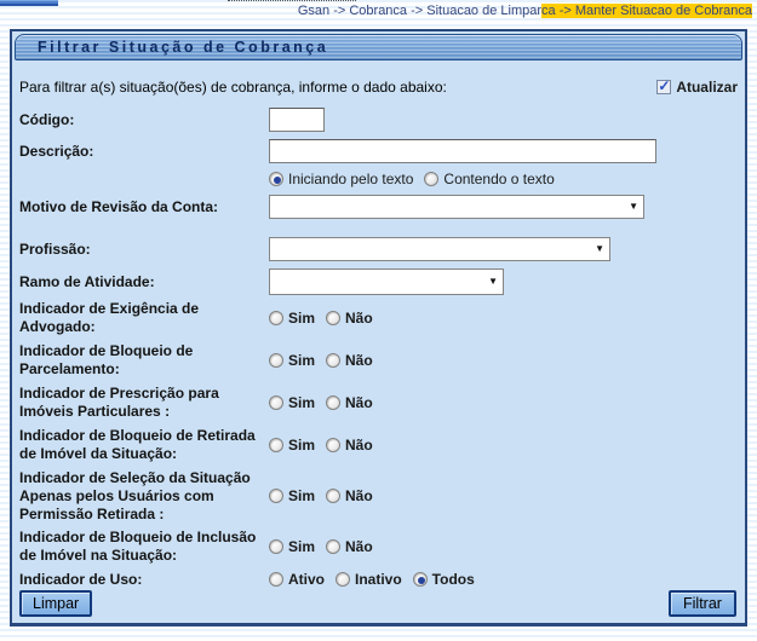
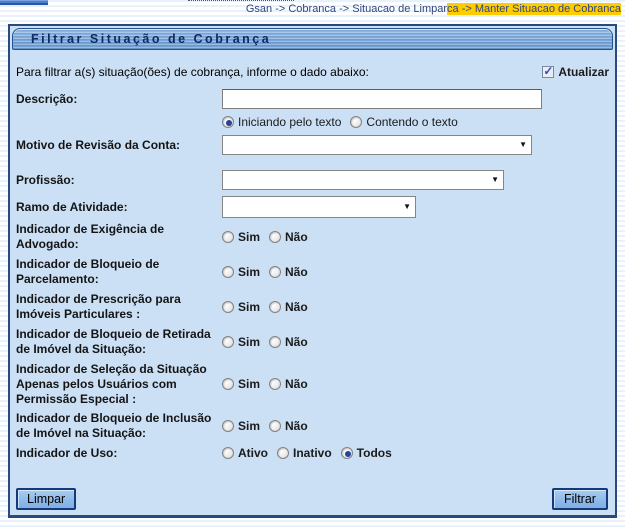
  Gsan -> Cobranca -> Situacao de Limparca -> Manter Situacao de Cobranca
  Filtrar Situação de Cobrança
  Para filtrar a(s) situação(ões) de cobrança, informe o dado abaixo:
  Atualizar
- Código:
  Descrição:
  Iniciando pelo texto
  Contendo o texto
  Motivo de Revisão da Conta:
  ▼
  Profissão:
  ▼
  Ramo de Atividade:
  ▼
  Indicador de Exigência de Advogado:
  Sim
  Não
  Indicador de Bloqueio de Parcelamento:
  Sim
  Não
  Indicador de Prescrição para Imóveis Particulares :
  Sim
  Não
  Indicador de Bloqueio de Retirada de Imóvel da Situação:
  Sim
  Não
- Indicador de Seleção da Situação Apenas pelos Usuários com Permissão Retirada :
+ Indicador de Seleção da Situação Apenas pelos Usuários com Permissão Especial :
  Sim
  Não
  Indicador de Bloqueio de Inclusão de Imóvel na Situação:
  Sim
  Não
  Indicador de Uso:
  Ativo
  Inativo
  Todos
  Limpar
  Filtrar
